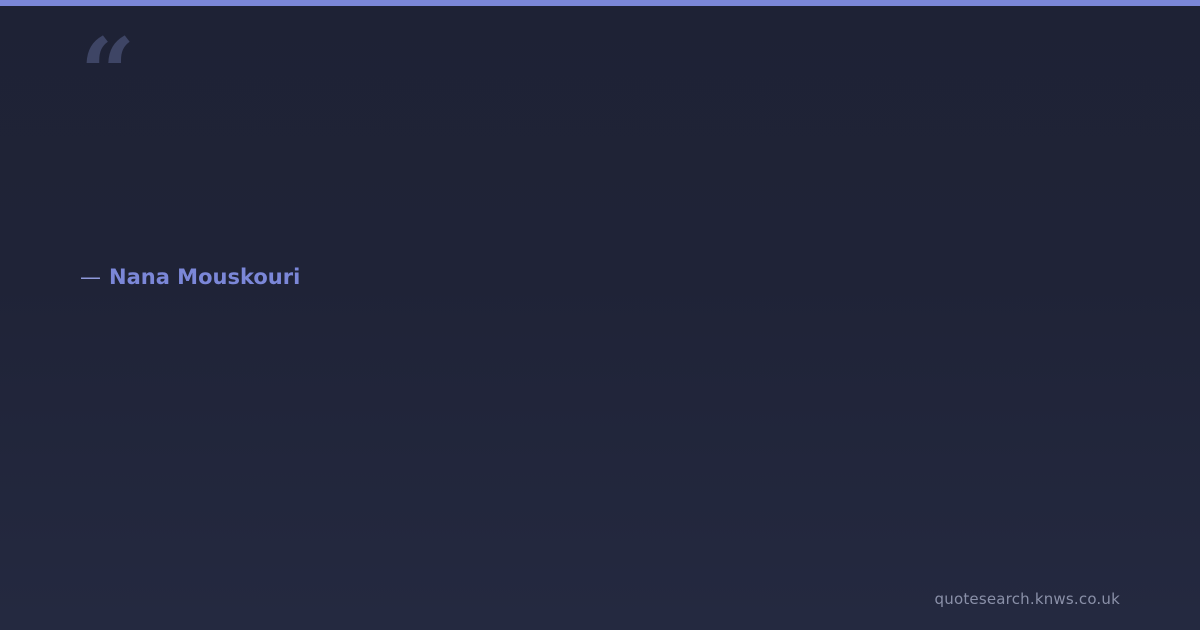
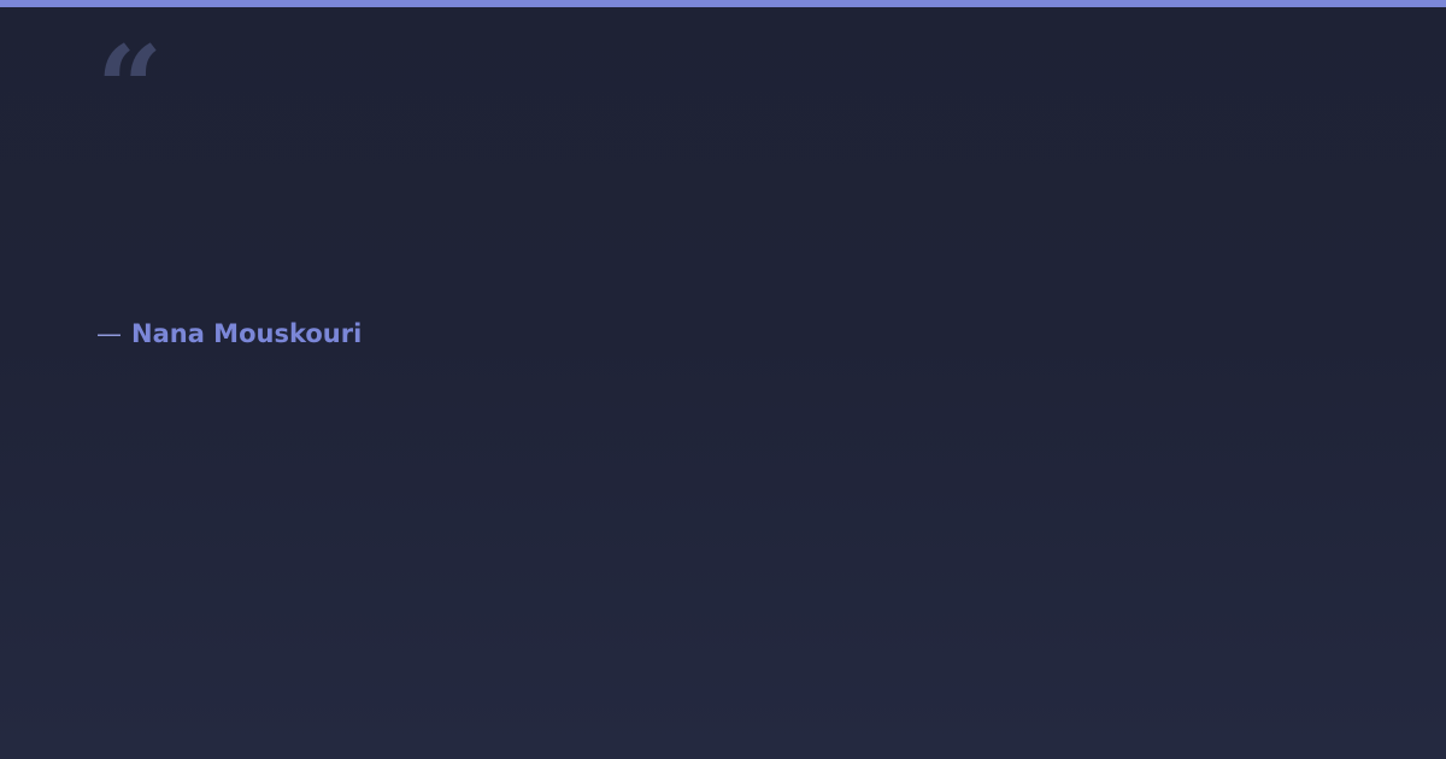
  “
  — Nana Mouskouri
- quotesearch.knws.co.uk
